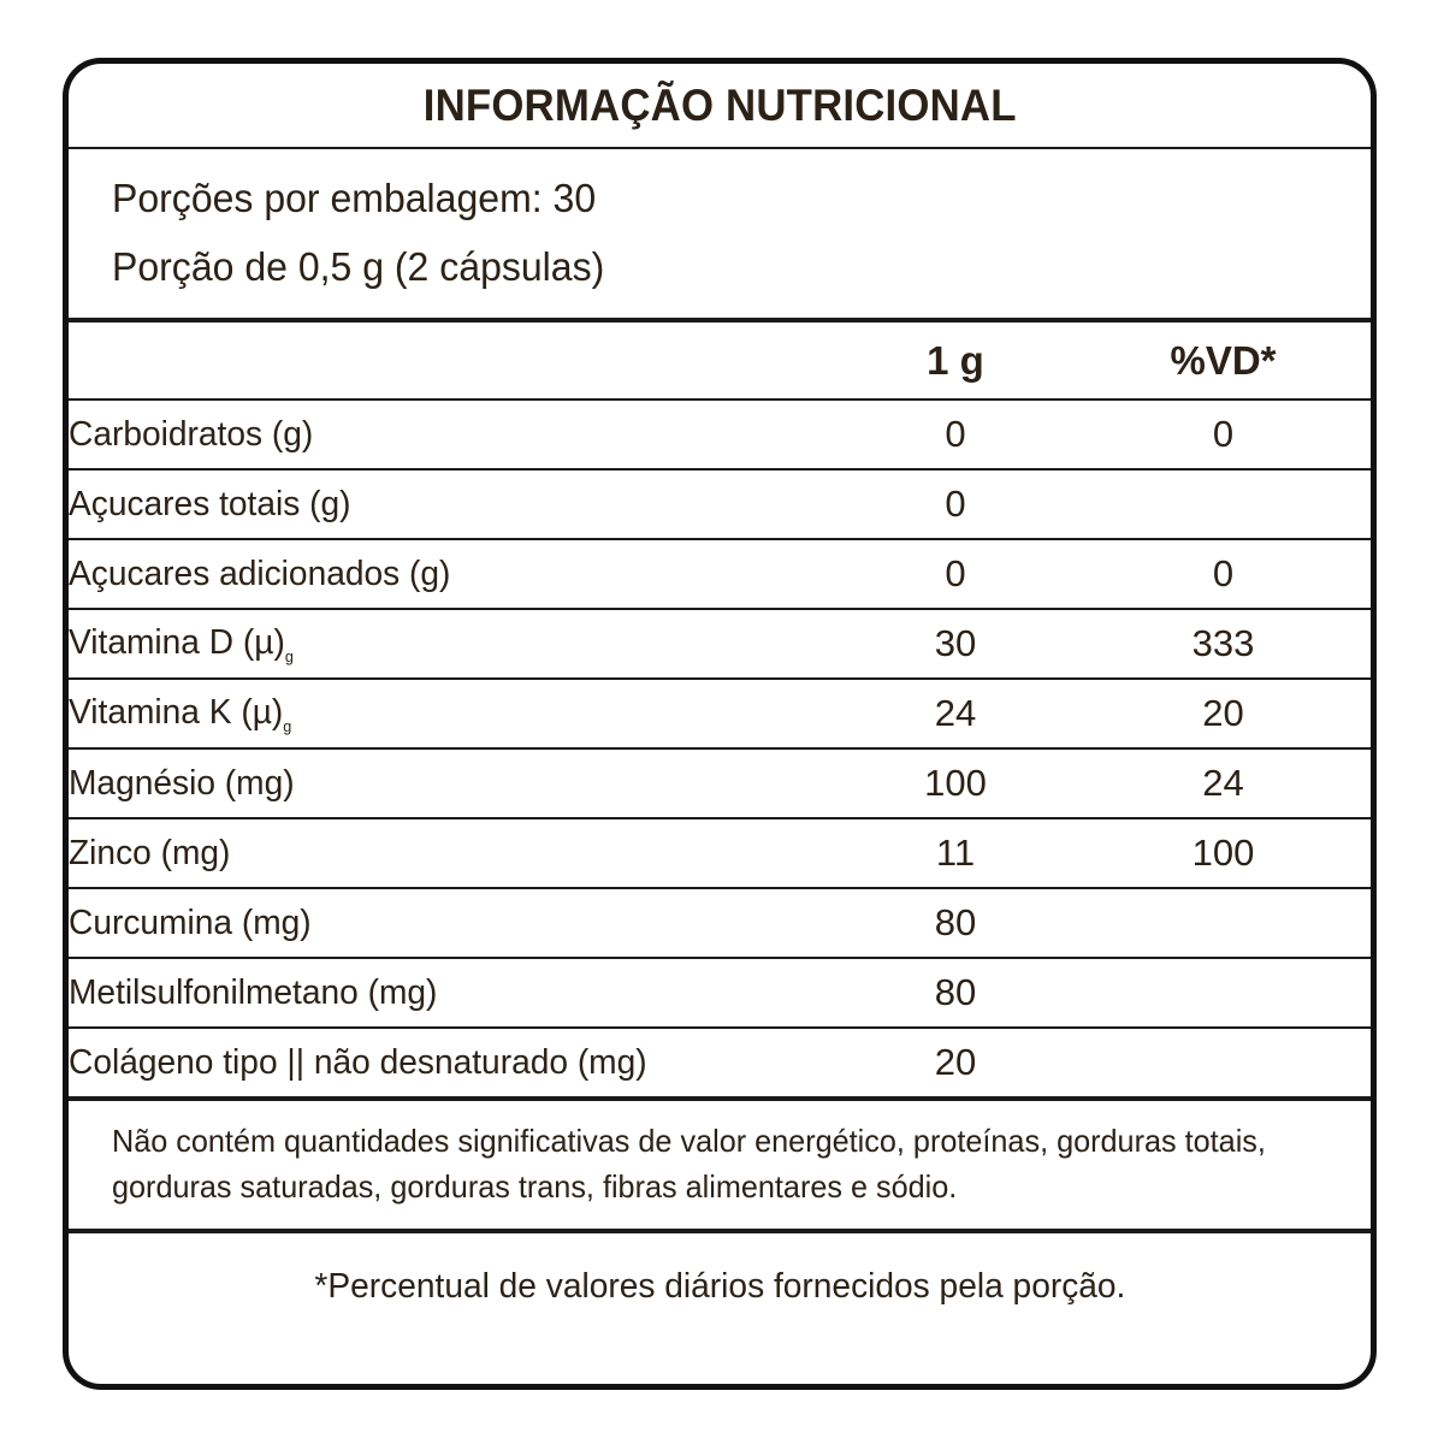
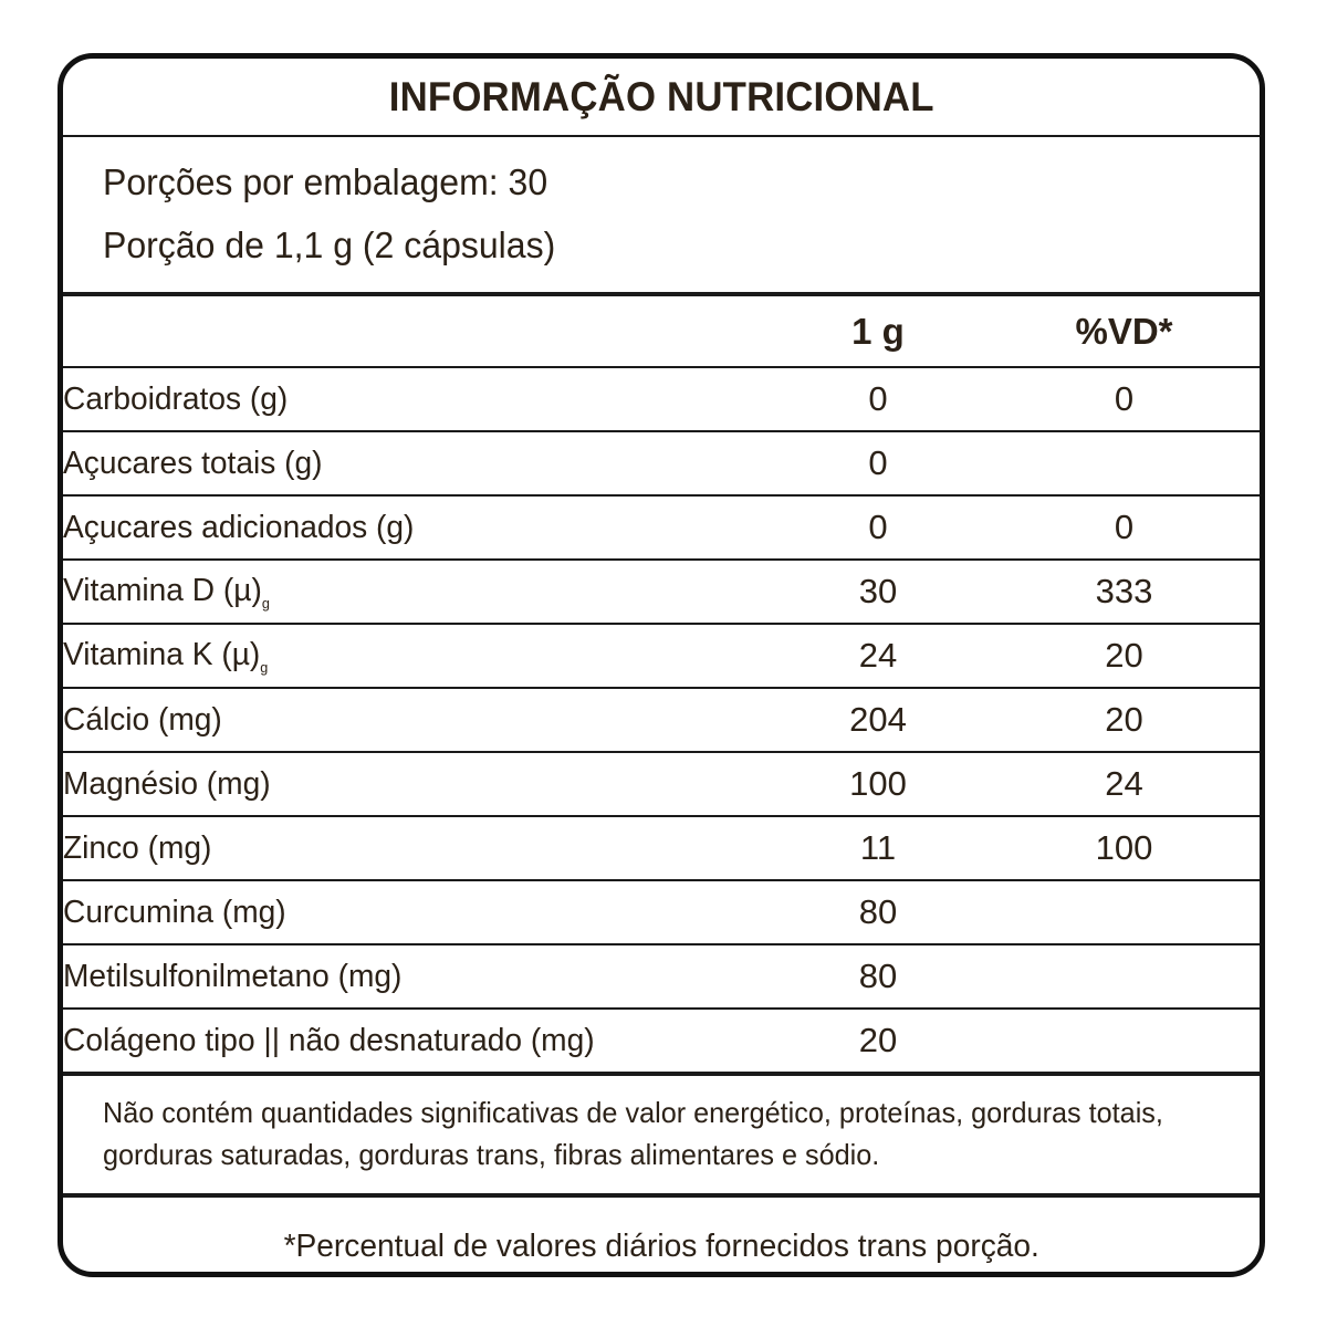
  INFORMAÇÃO NUTRICIONAL
  Porções por embalagem: 30
- Porção de 0,5 g (2 cápsulas)
+ Porção de 1,1 g (2 cápsulas)
  	1 g	%VD*
  Carboidratos (g)	0	0
  Açucares totais (g)	0
  Açucares adicionados (g)	0	0
  Vitamina D (µ)g	30	333
  Vitamina K (µ)g	24	20
+ Cálcio (mg)	204	20
  Magnésio (mg)	100	24
  Zinco (mg)	11	100
  Curcumina (mg)	80
  Metilsulfonilmetano (mg)	80
  Colágeno tipo || não desnaturado (mg)	20
  Não contém quantidades significativas de valor energético, proteínas, gorduras totais, gorduras saturadas, gorduras trans, fibras alimentares e sódio.
- *Percentual de valores diários fornecidos pela porção.
+ *Percentual de valores diários fornecidos trans porção.
